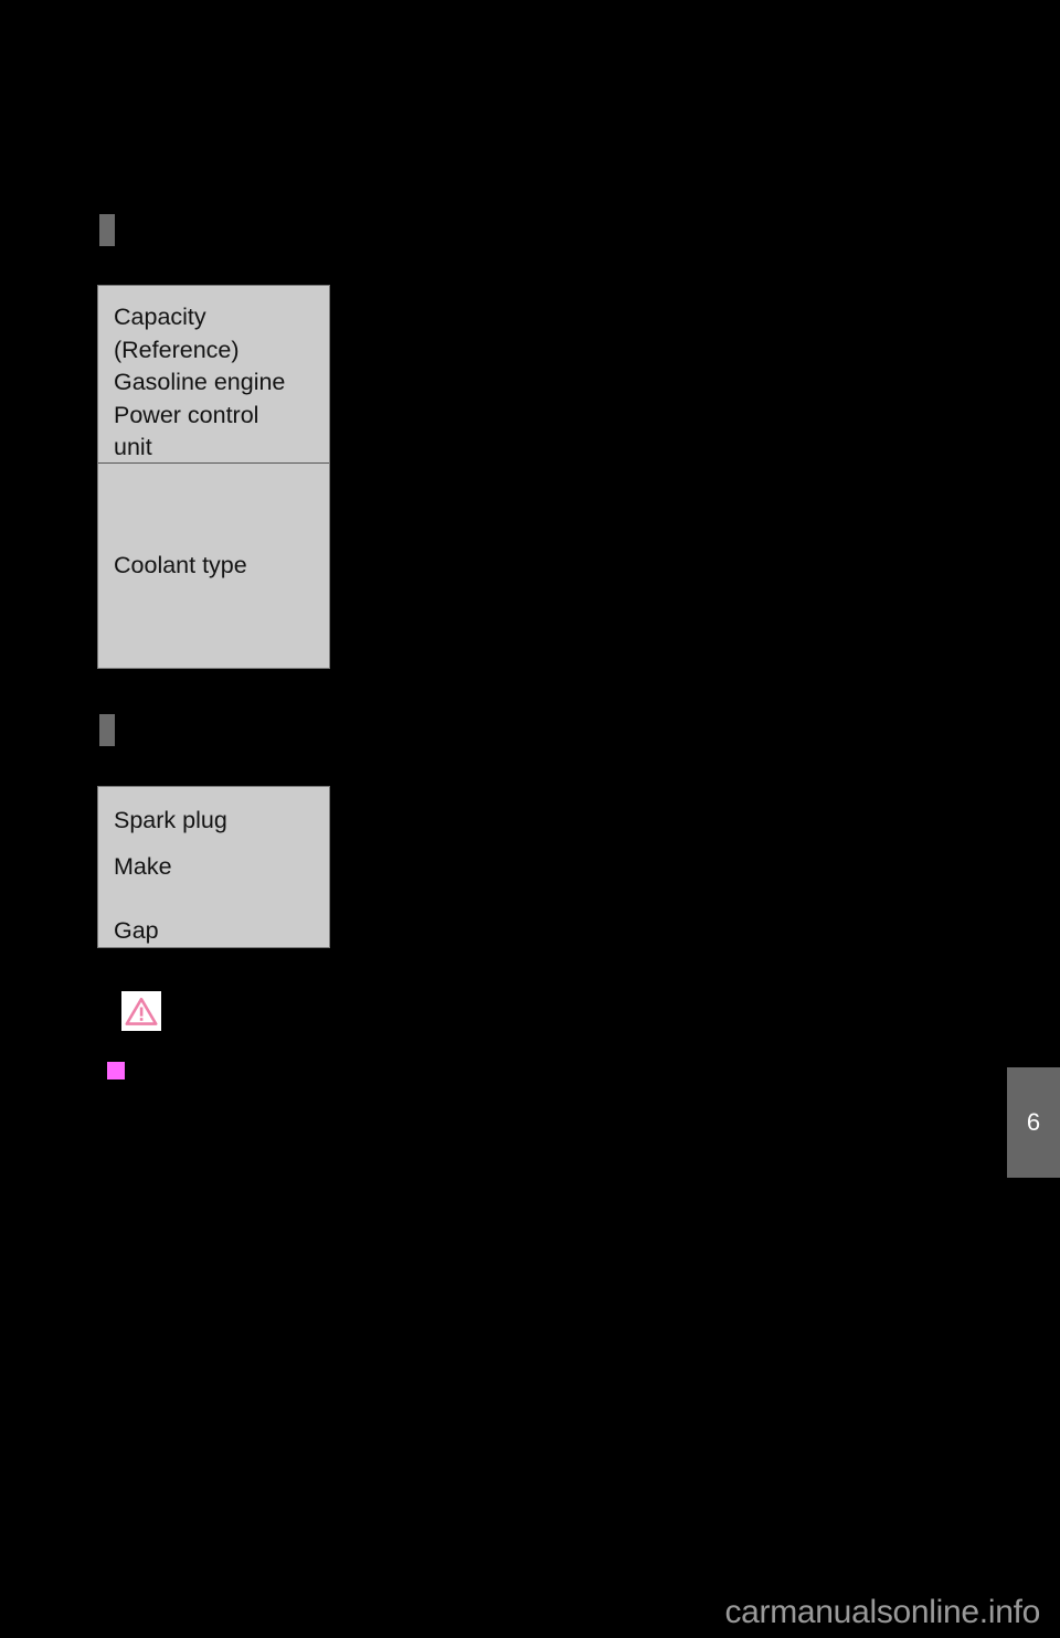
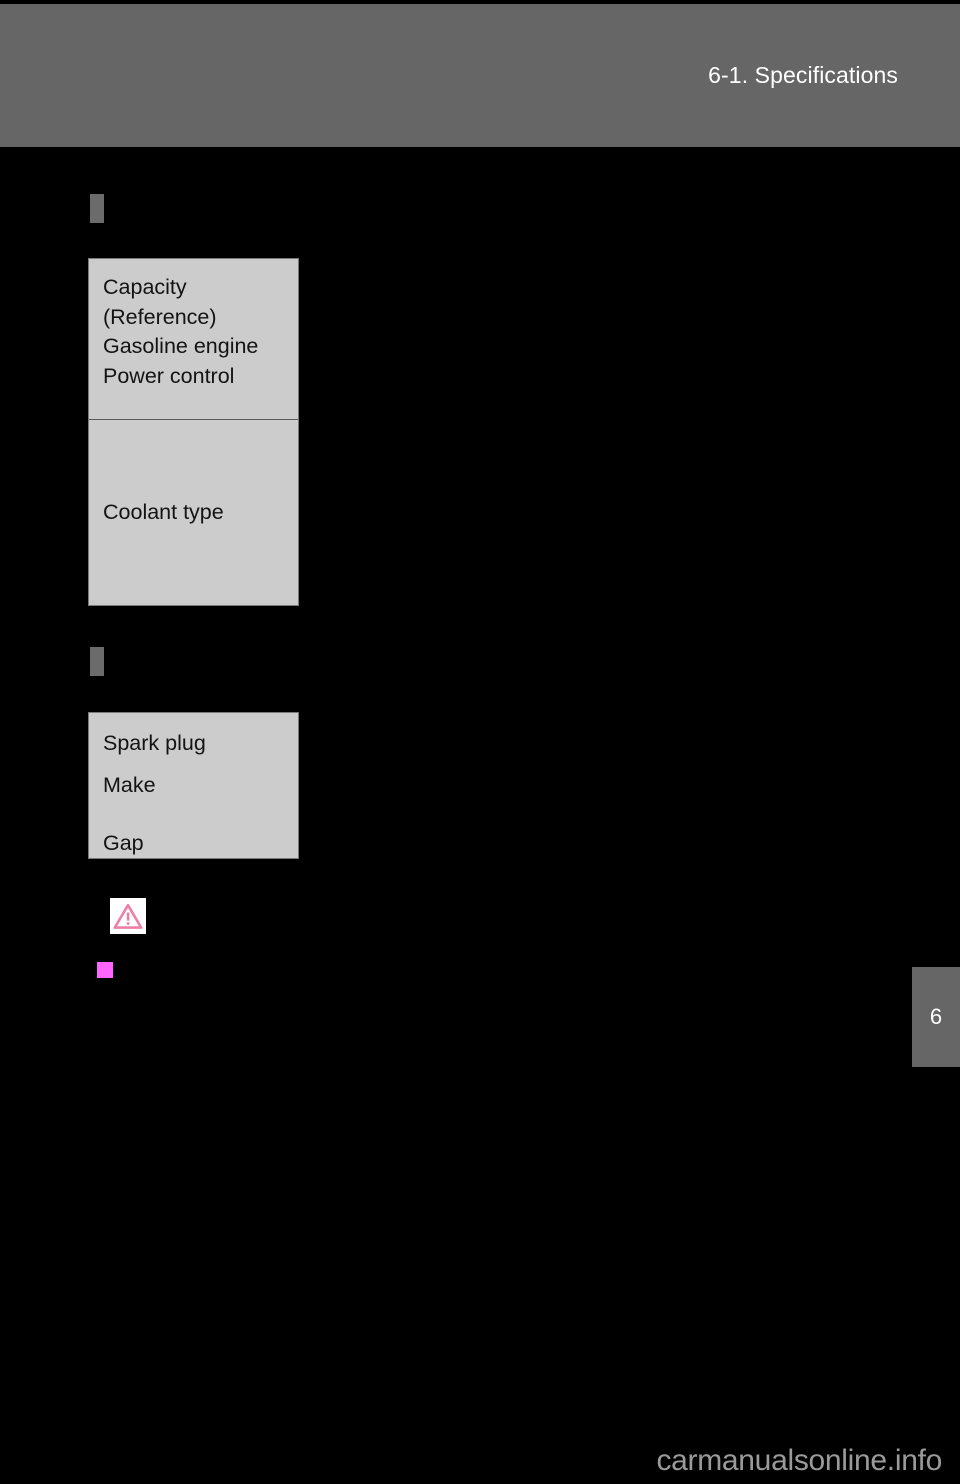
+ 6-1. Specifications
  Capacity
  (Reference)
  Gasoline engine
  Power control
- unit
  Coolant type
  Spark plug
  Make
  Gap
  6
  carmanualsonline.info
